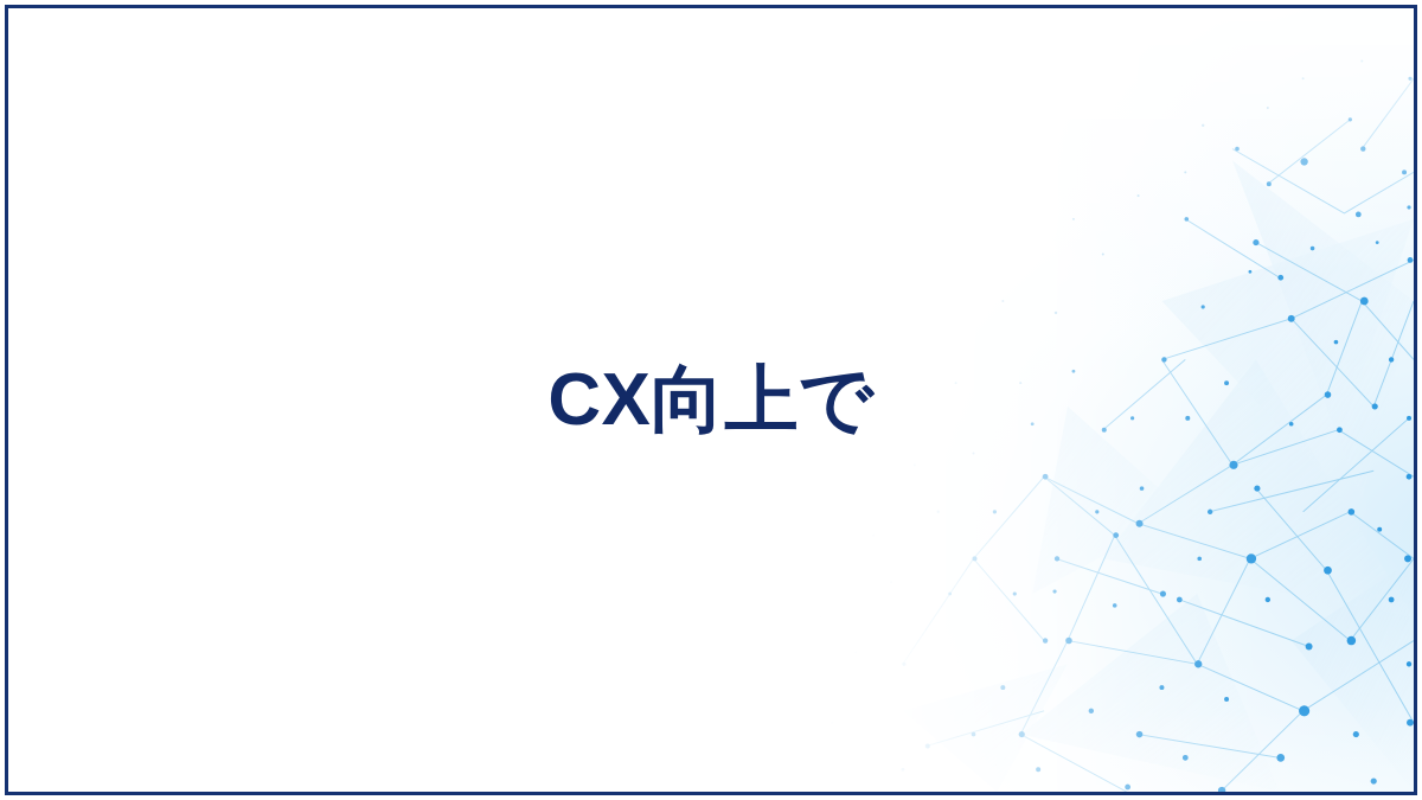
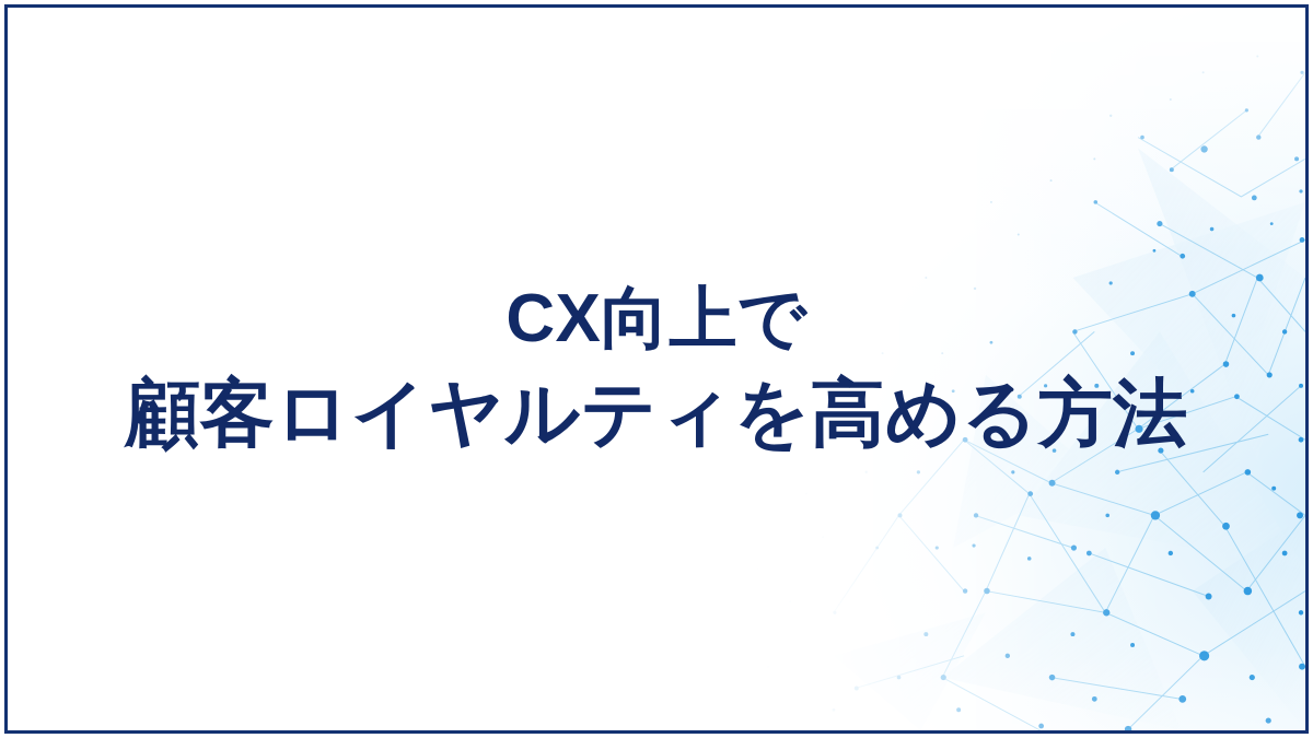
  CX向上で
+ 顧客ロイヤルティを高める方法
